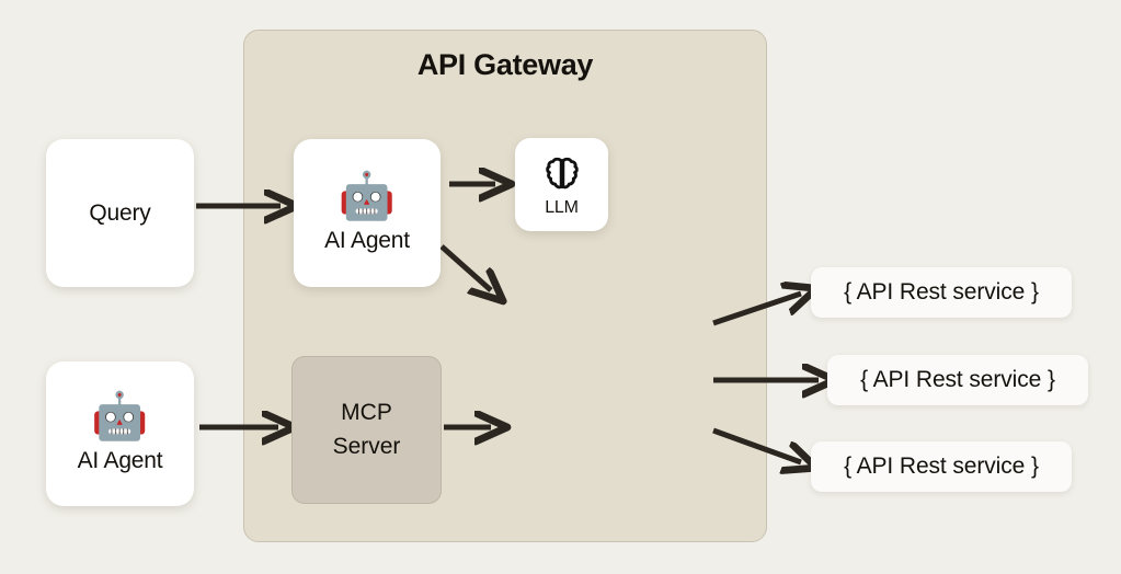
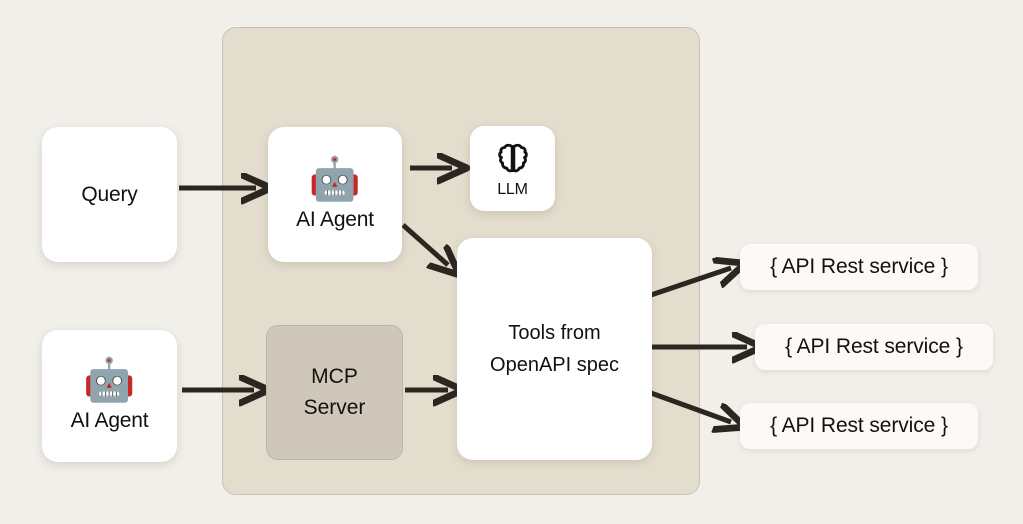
- API Gateway
  Query
  🤖
  AI Agent
  🤖
  AI Agent
  LLM
  MCP
  Server
+ Tools from
+ OpenAPI spec
  { API Rest service }
  { API Rest service }
  { API Rest service }
